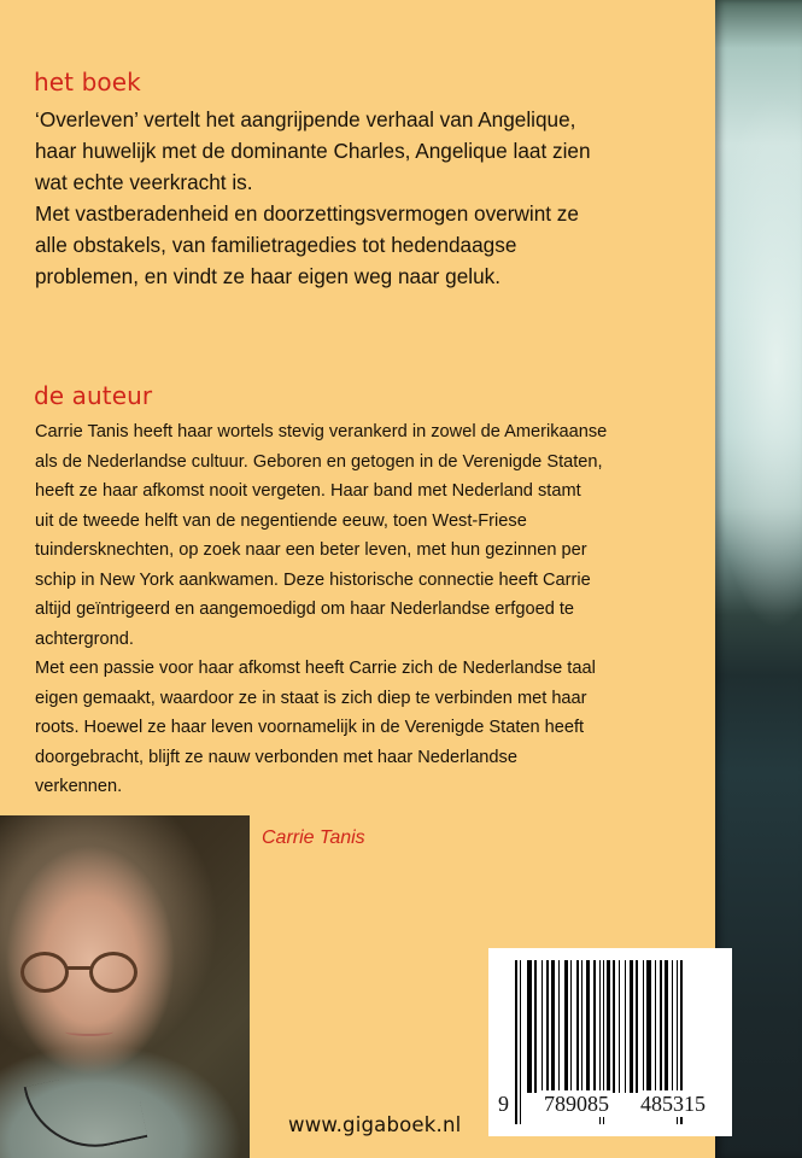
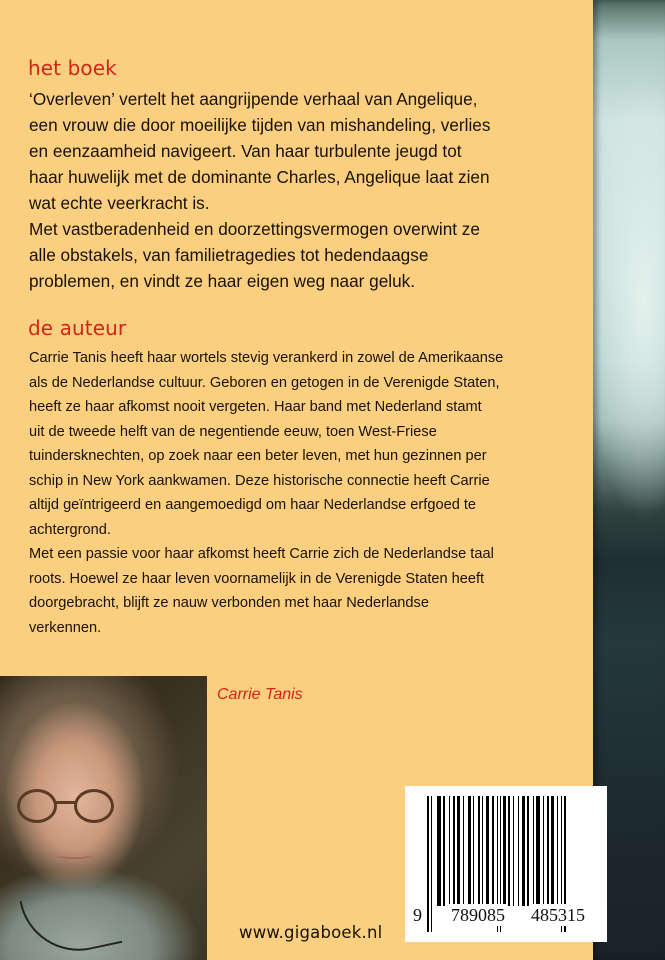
  het boek
  ‘Overleven’ vertelt het aangrijpende verhaal van Angelique,
+ een vrouw die door moeilijke tijden van mishandeling, verlies
+ en eenzaamheid navigeert. Van haar turbulente jeugd tot
  haar huwelijk met de dominante Charles, Angelique laat zien
  wat echte veerkracht is.
  Met vastberadenheid en doorzettingsvermogen overwint ze
  alle obstakels, van familietragedies tot hedendaagse
  problemen, en vindt ze haar eigen weg naar geluk.
  de auteur
  Carrie Tanis heeft haar wortels stevig verankerd in zowel de Amerikaanse
  als de Nederlandse cultuur. Geboren en getogen in de Verenigde Staten,
  heeft ze haar afkomst nooit vergeten. Haar band met Nederland stamt
  uit de tweede helft van de negentiende eeuw, toen West-Friese
  tuindersknechten, op zoek naar een beter leven, met hun gezinnen per
  schip in New York aankwamen. Deze historische connectie heeft Carrie
  altijd geïntrigeerd en aangemoedigd om haar Nederlandse erfgoed te
  achtergrond.
  Met een passie voor haar afkomst heeft Carrie zich de Nederlandse taal
- eigen gemaakt, waardoor ze in staat is zich diep te verbinden met haar
  roots. Hoewel ze haar leven voornamelijk in de Verenigde Staten heeft
  doorgebracht, blijft ze nauw verbonden met haar Nederlandse
  verkennen.
  Carrie Tanis
  www.gigaboek.nl
  9
  789085
  485315
